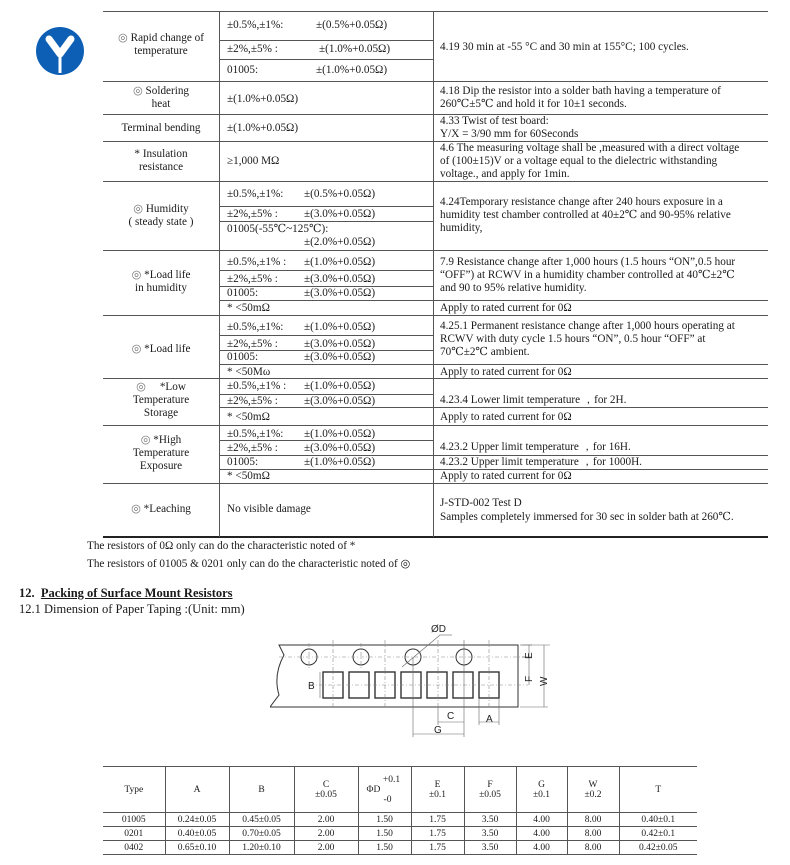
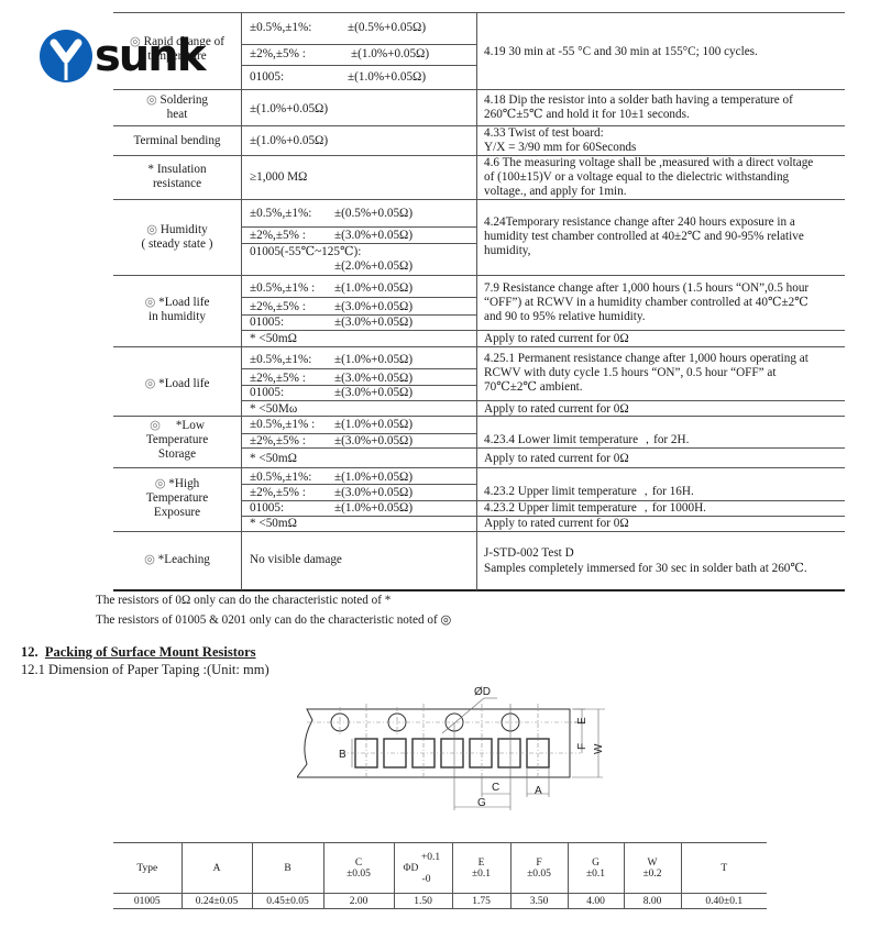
  ◎ Rapid change of
  temperature
  ±0.5%,±1%:
  ±(0.5%+0.05Ω)
  ±2%,±5% :
  ±(1.0%+0.05Ω)
  01005:
  ±(1.0%+0.05Ω)
  4.19 30 min at -55 °C and 30 min at 155°C; 100 cycles.
  ◎ Soldering
  heat
  ±(1.0%+0.05Ω)
  4.18 Dip the resistor into a solder bath having a temperature of
  260℃±5℃ and hold it for 10±1 seconds.
  Terminal bending
  ±(1.0%+0.05Ω)
  4.33 Twist of test board:
  Y/X = 3/90 mm for 60Seconds
  * Insulation
  resistance
  ≥1,000 MΩ
  4.6 The measuring voltage shall be ,measured with a direct voltage
  of (100±15)V or a voltage equal to the dielectric withstanding
  voltage., and apply for 1min.
  ◎ Humidity
  ( steady state )
  ±0.5%,±1%:
  ±(0.5%+0.05Ω)
  ±2%,±5% :
  ±(3.0%+0.05Ω)
  01005(-55℃~125℃):
  ±(2.0%+0.05Ω)
  4.24Temporary resistance change after 240 hours exposure in a
  humidity test chamber controlled at 40±2℃ and 90-95% relative
  humidity,
  ◎ *Load life
  in humidity
  ±0.5%,±1% :
  ±(1.0%+0.05Ω)
  ±2%,±5% :
  ±(3.0%+0.05Ω)
  01005:
  ±(3.0%+0.05Ω)
  * <50mΩ
  7.9 Resistance change after 1,000 hours (1.5 hours “ON”,0.5 hour
  “OFF”) at RCWV in a humidity chamber controlled at 40℃±2℃
  and 90 to 95% relative humidity.
  Apply to rated current for 0Ω
  ◎ *Load life
  ±0.5%,±1%:
  ±(1.0%+0.05Ω)
  ±2%,±5% :
  ±(3.0%+0.05Ω)
  01005:
  ±(3.0%+0.05Ω)
  * <50Mω
  4.25.1 Permanent resistance change after 1,000 hours operating at
  RCWV with duty cycle 1.5 hours “ON”, 0.5 hour “OFF” at
  70℃±2℃ ambient.
  Apply to rated current for 0Ω
  ◎ *Low
  Temperature
  Storage
  ±0.5%,±1% :
  ±(1.0%+0.05Ω)
  ±2%,±5% :
  ±(3.0%+0.05Ω)
  * <50mΩ
  4.23.4 Lower limit temperature ，for 2H.
  Apply to rated current for 0Ω
  ◎ *High
  Temperature
  Exposure
  ±0.5%,±1%:
  ±(1.0%+0.05Ω)
  ±2%,±5% :
  ±(3.0%+0.05Ω)
  01005:
  ±(1.0%+0.05Ω)
  * <50mΩ
  4.23.2 Upper limit temperature ，for 16H.
  4.23.2 Upper limit temperature ，for 1000H.
  Apply to rated current for 0Ω
  ◎ *Leaching
  No visible damage
  J-STD-002 Test D
  Samples completely immersed for 30 sec in solder bath at 260℃.
+ sunk
  The resistors of 0Ω only can do the characteristic noted of *
  The resistors of 01005 & 0201 only can do the characteristic noted of ◎
  12. Packing of Surface Mount Resistors
  12.1 Dimension of Paper Taping :(Unit: mm)
  ØD
  B
  C
  A
  G
  Type	A	B	C±0.05	+0.1ΦD-0	E±0.1	F±0.05	G±0.1	W±0.2	T
  01005	0.24±0.05	0.45±0.05	2.00	1.50	1.75	3.50	4.00	8.00	0.40±0.1
- 0201	0.40±0.05	0.70±0.05	2.00	1.50	1.75	3.50	4.00	8.00	0.42±0.1
- 0402	0.65±0.10	1.20±0.10	2.00	1.50	1.75	3.50	4.00	8.00	0.42±0.05
